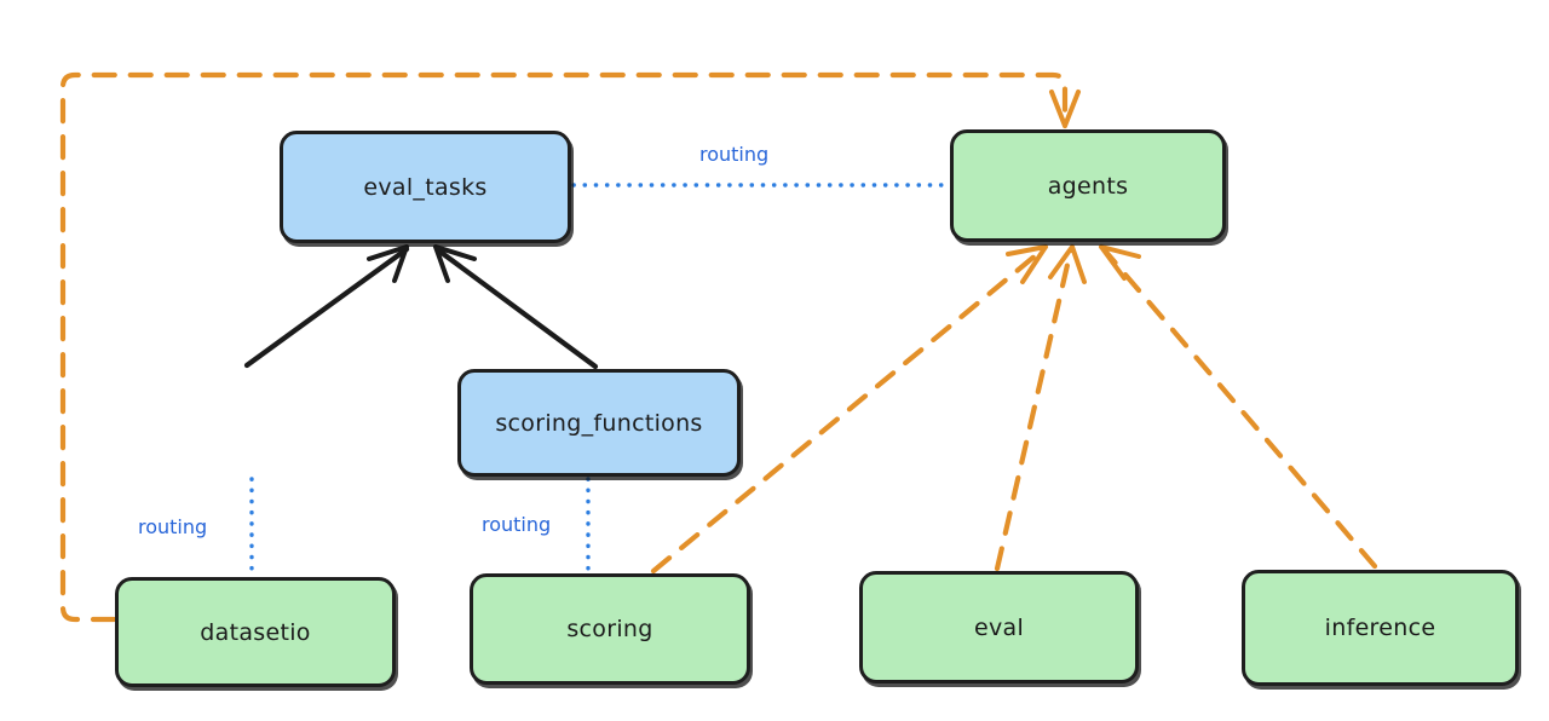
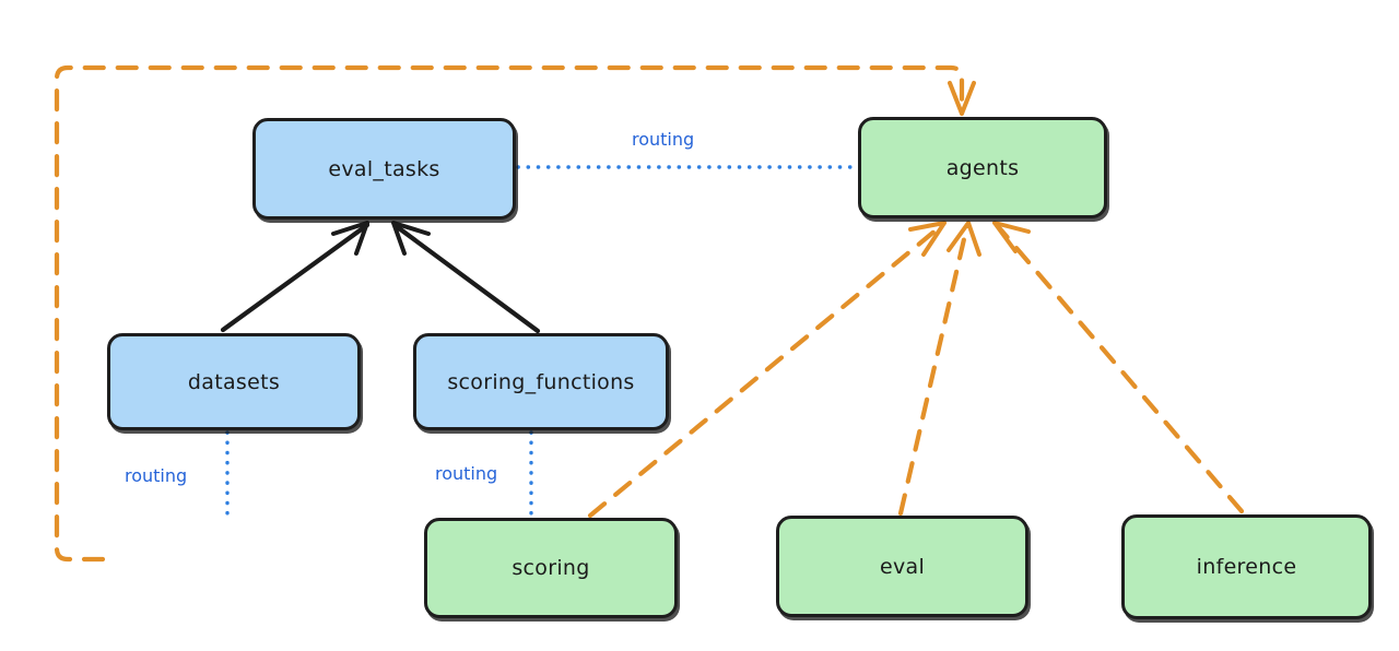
  eval_tasks
  agents
+ datasets
  scoring_functions
- datasetio
  scoring
  eval
  inference
  routing
  routing
  routing
